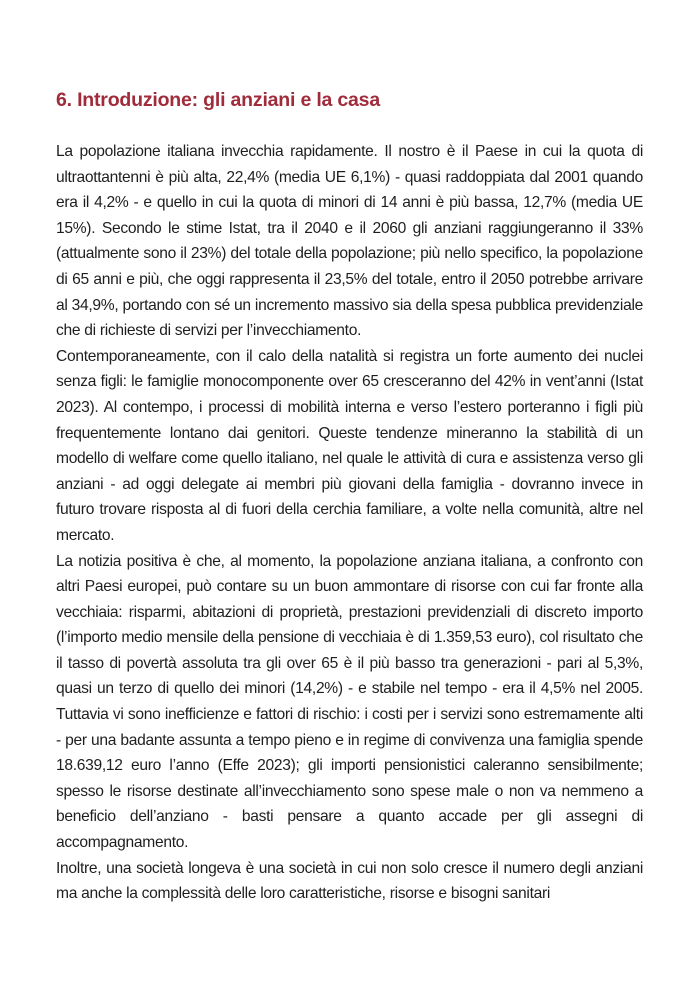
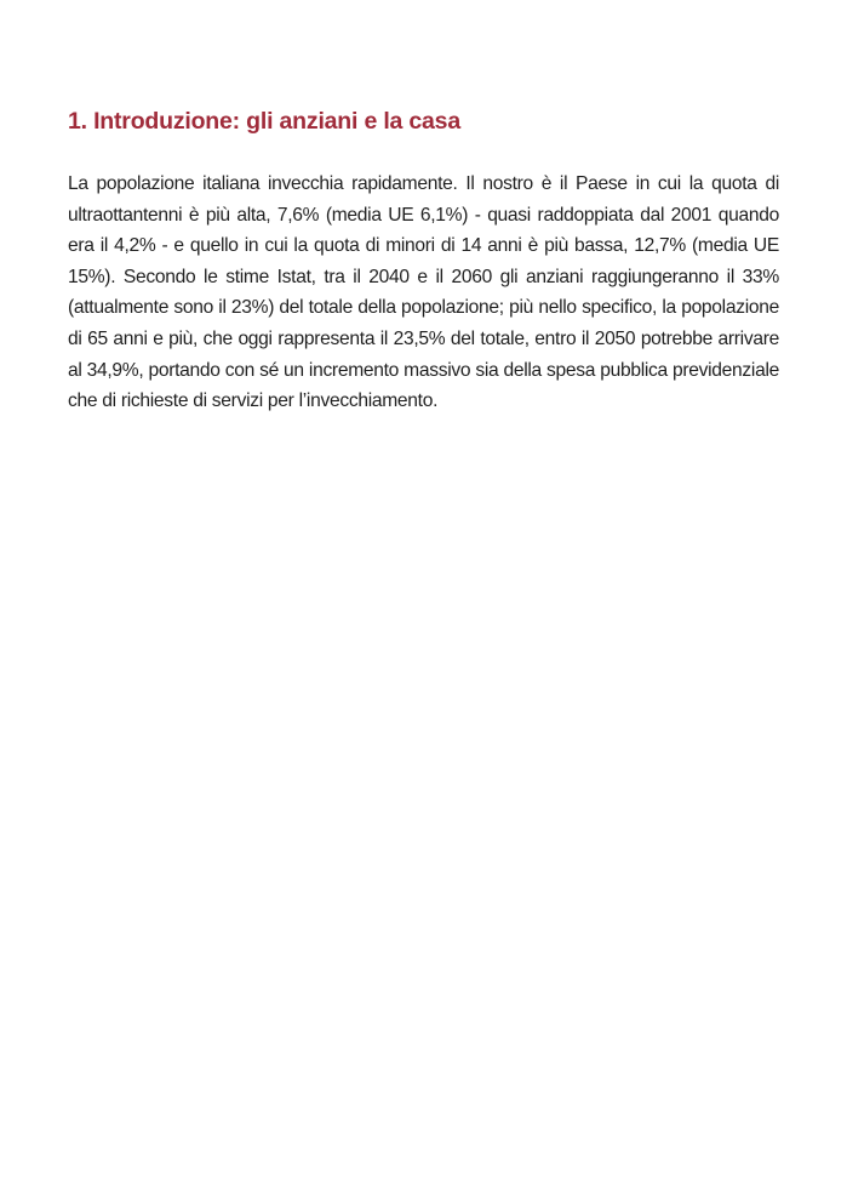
- 6. Introduzione: gli anziani e la casa
+ 1. Introduzione: gli anziani e la casa
- La popolazione italiana invecchia rapidamente. Il nostro è il Paese in cui la quota di ultraottantenni è più alta, 22,4% (media UE 6,1%) - quasi raddoppiata dal 2001 quando era il 4,2% - e quello in cui la quota di minori di 14 anni è più bassa, 12,7% (media UE 15%). Secondo le stime Istat, tra il 2040 e il 2060 gli anziani raggiungeranno il 33% (attualmente sono il 23%) del totale della popolazione; più nello specifico, la popolazione di 65 anni e più, che oggi rappresenta il 23,5% del totale, entro il 2050 potrebbe arrivare al 34,9%, portando con sé un incremento massivo sia della spesa pubblica previdenziale che di richieste di servizi per l’invecchiamento.
+ La popolazione italiana invecchia rapidamente. Il nostro è il Paese in cui la quota di ultraottantenni è più alta, 7,6% (media UE 6,1%) - quasi raddoppiata dal 2001 quando era il 4,2% - e quello in cui la quota di minori di 14 anni è più bassa, 12,7% (media UE 15%). Secondo le stime Istat, tra il 2040 e il 2060 gli anziani raggiungeranno il 33% (attualmente sono il 23%) del totale della popolazione; più nello specifico, la popolazione di 65 anni e più, che oggi rappresenta il 23,5% del totale, entro il 2050 potrebbe arrivare al 34,9%, portando con sé un incremento massivo sia della spesa pubblica previdenziale che di richieste di servizi per l’invecchiamento.
- Contemporaneamente, con il calo della natalità si registra un forte aumento dei nuclei senza figli: le famiglie monocomponente over 65 cresceranno del 42% in vent’anni (Istat 2023). Al contempo, i processi di mobilità interna e verso l’estero porteranno i figli più frequentemente lontano dai genitori. Queste tendenze mineranno la stabilità di un modello di welfare come quello italiano, nel quale le attività di cura e assistenza verso gli anziani - ad oggi delegate ai membri più giovani della famiglia - dovranno invece in futuro trovare risposta al di fuori della cerchia familiare, a volte nella comunità, altre nel mercato.
- La notizia positiva è che, al momento, la popolazione anziana italiana, a confronto con altri Paesi europei, può contare su un buon ammontare di risorse con cui far fronte alla vecchiaia: risparmi, abitazioni di proprietà, prestazioni previdenziali di discreto importo (l’importo medio mensile della pensione di vecchiaia è di 1.359,53 euro), col risultato che il tasso di povertà assoluta tra gli over 65 è il più basso tra generazioni - pari al 5,3%, quasi un terzo di quello dei minori (14,2%) - e stabile nel tempo - era il 4,5% nel 2005. Tuttavia vi sono inefficienze e fattori di rischio: i costi per i servizi sono estremamente alti - per una badante assunta a tempo pieno e in regime di convivenza una famiglia spende 18.639,12 euro l’anno (Effe 2023); gli importi pensionistici caleranno sensibilmente; spesso le risorse destinate all’invecchiamento sono spese male o non va nemmeno a beneficio dell’anziano - basti pensare a quanto accade per gli assegni di accompagnamento.
- Inoltre, una società longeva è una società in cui non solo cresce il numero degli anziani ma anche la complessità delle loro caratteristiche, risorse e bisogni sanitari
